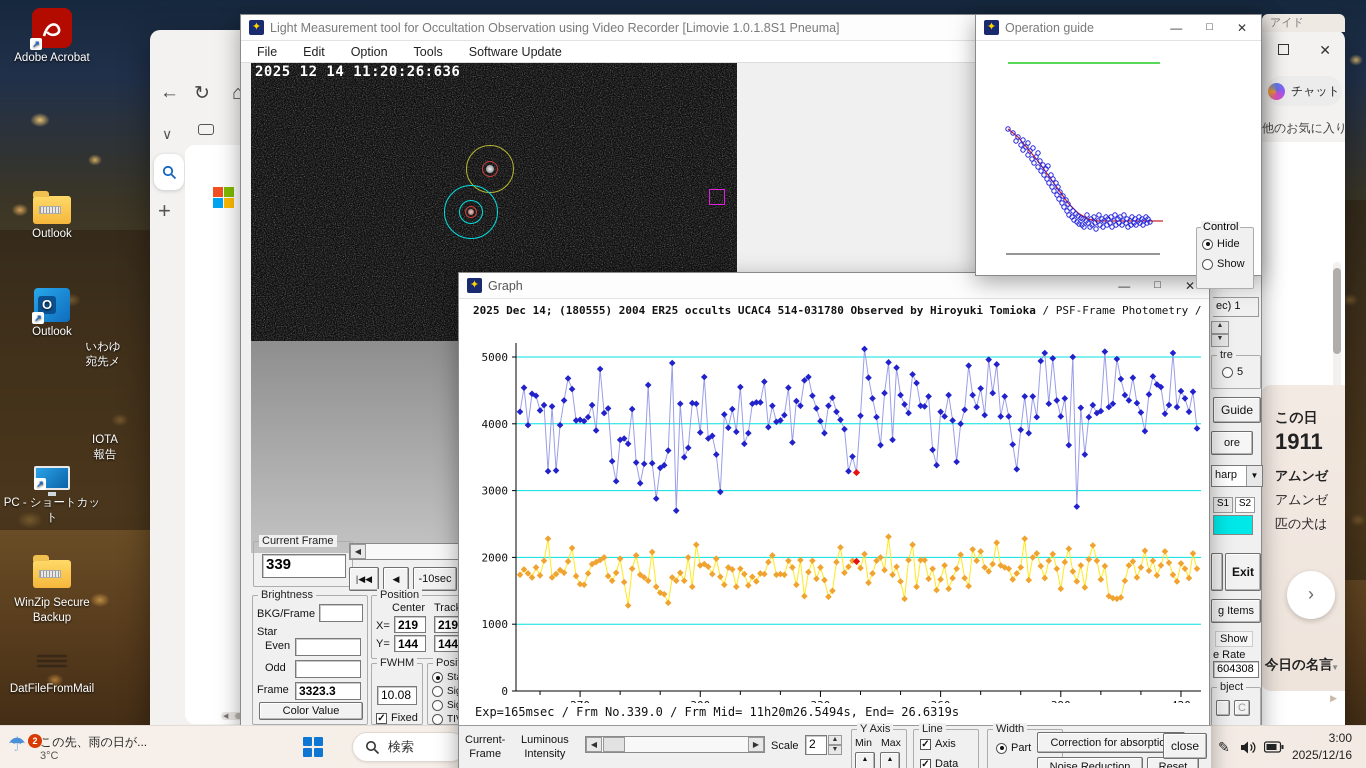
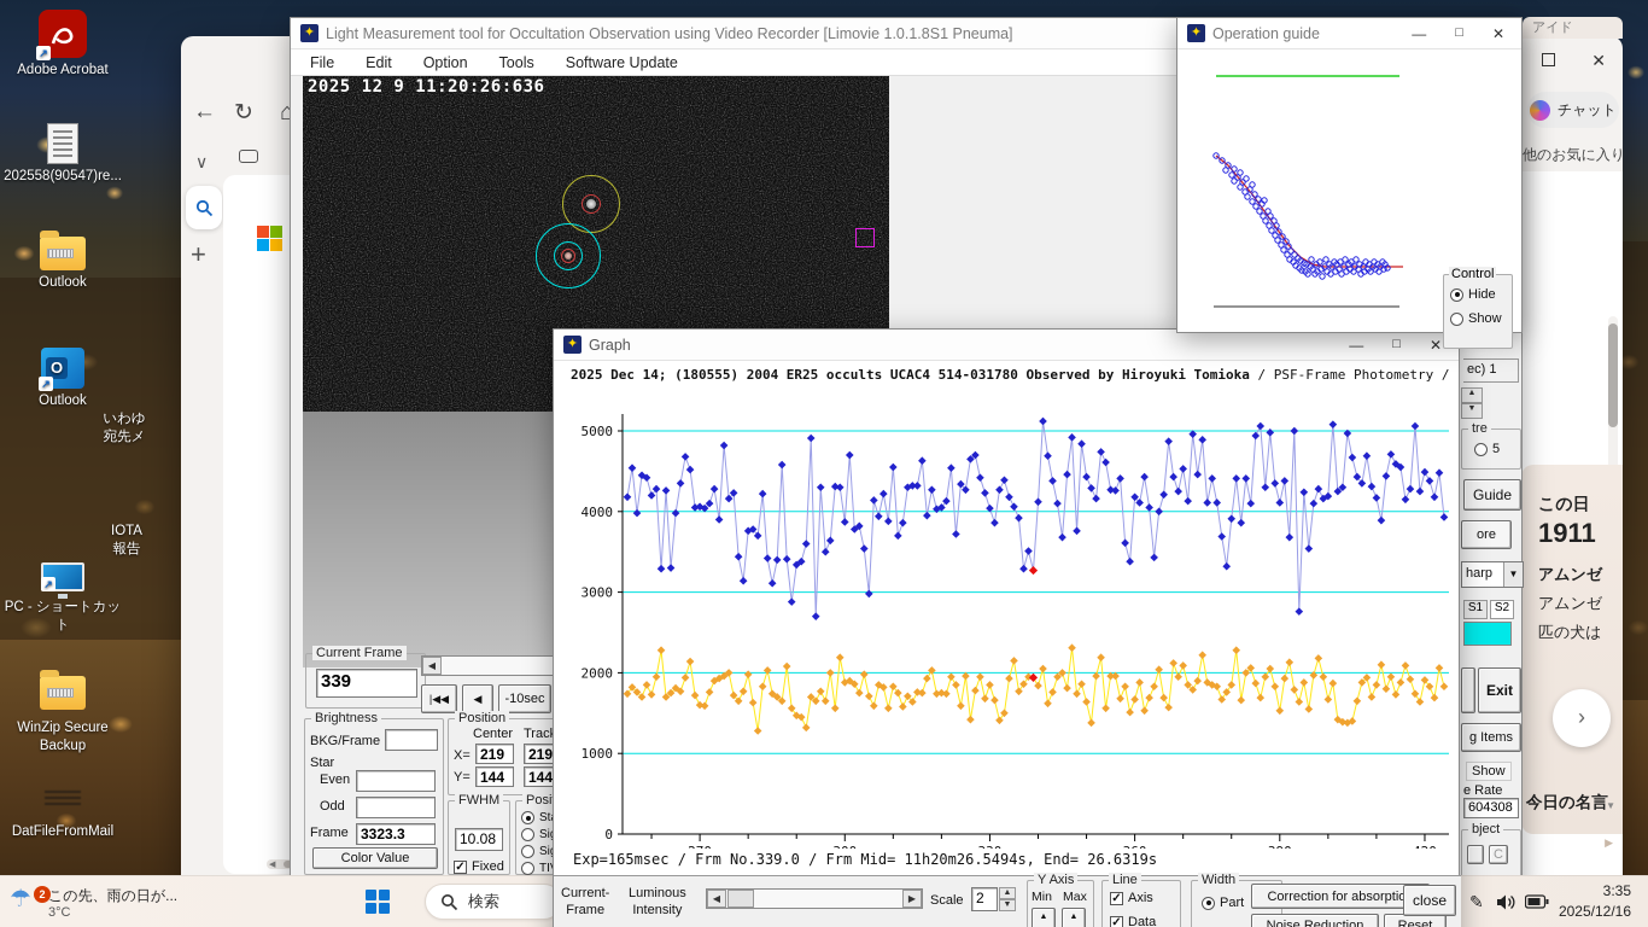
  ↗
  Adobe Acrobat
+ 202558(90547)re...
  Outlook
  O
  ↗
  Outlook
  いわゆ
  宛先メ
  IOTA
  報告
  ↗
  PC - ショートカット
  WinZip Secure
  Backup
  DatFileFromMail
  ←
  ↻
  ⌂
  ∨
  +
  ✕
  チャット
  他のお気に入り
  この日
  1911
  アムンゼ
  アムンゼ
  匹の犬は
  ›
  今日の名言
  ▼
  ▶
  アイド
  ✦
  Light Measurement tool for Occultation Observation using Video Recorder [Limovie 1.0.1.8S1 Pneuma]
  File
  Edit
  Option
  Tools
  Software Update
- 2025 12 14 11:20:26:636
+ 2025 12 9 11:20:26:636
  Current Frame
  339
  ◀
  |◀◀
  ◀
  -10sec
  Brightness
  BKG/Frame
  Star
  Even
  Odd
  Frame
  3323.3
  Color Value
  Position
  Center
  X=
  219
  219
  Y=
  144
  144
  FWHM
  10.08
  ✓
  Fixed
  ec) 1
  tre
  5
  Guide
  ore
  harp
  ▼
  S1
  S2
  Exit
  g Items
  Show
  e Rate
  604308
  bject
  C
  ☂
  2
  この先、雨の日が...
  3°C
  検索
  ✎
- 3:00
+ 3:35
  2025/12/16
  ✦
  Graph
  —
  □
  ✕
  2025 Dec 14; (180555) 2004 ER25 occults UCAC4 514-031780 Observed by Hiroyuki Tomioka / PSF-Frame Photometry /
  0
  1000
  2000
  3000
  4000
  5000
  Exp=165msec / Frm No.339.0 / Frm Mid= 11h20m26.5494s, End= 26.6319s
  Current-
  Frame
  Luminous
  Intensity
  ◀
  ▶
  Scale
  2
  Y Axis
  Min
  Max
  Line
  ✓
  Axis
  ✓
  Data
  Width
  Part
  Correction for absorpti
  Noise Reduction
  Reset
  close
  ✦
  Operation guide
  —
  □
  ✕
  Control
  Hide
  Show
